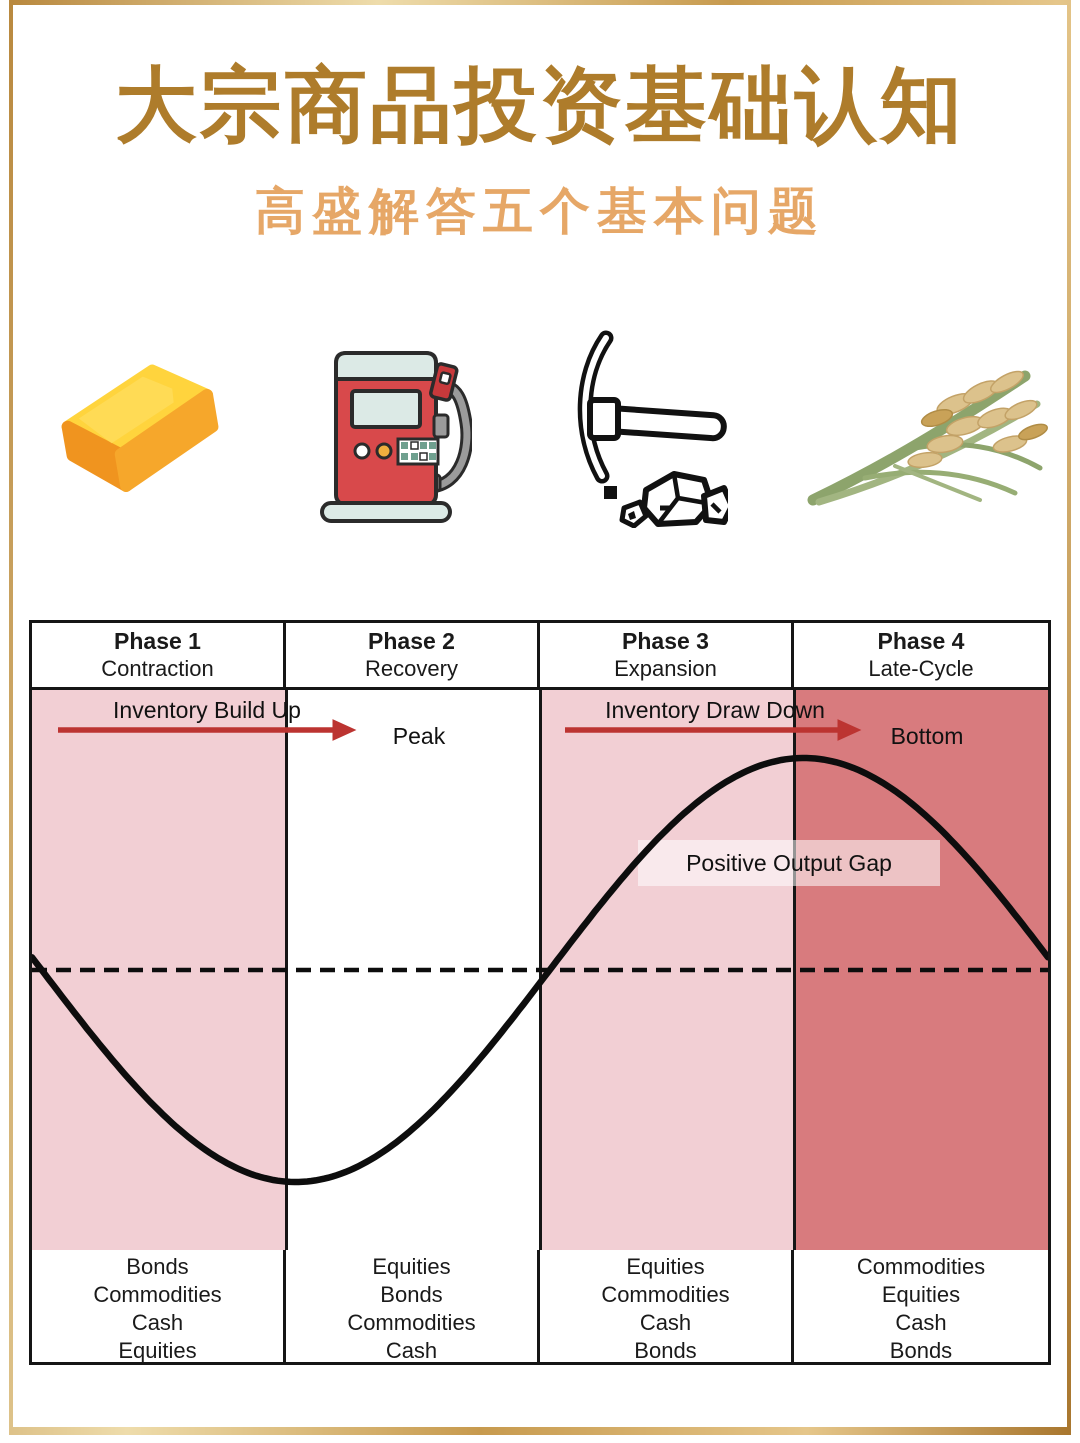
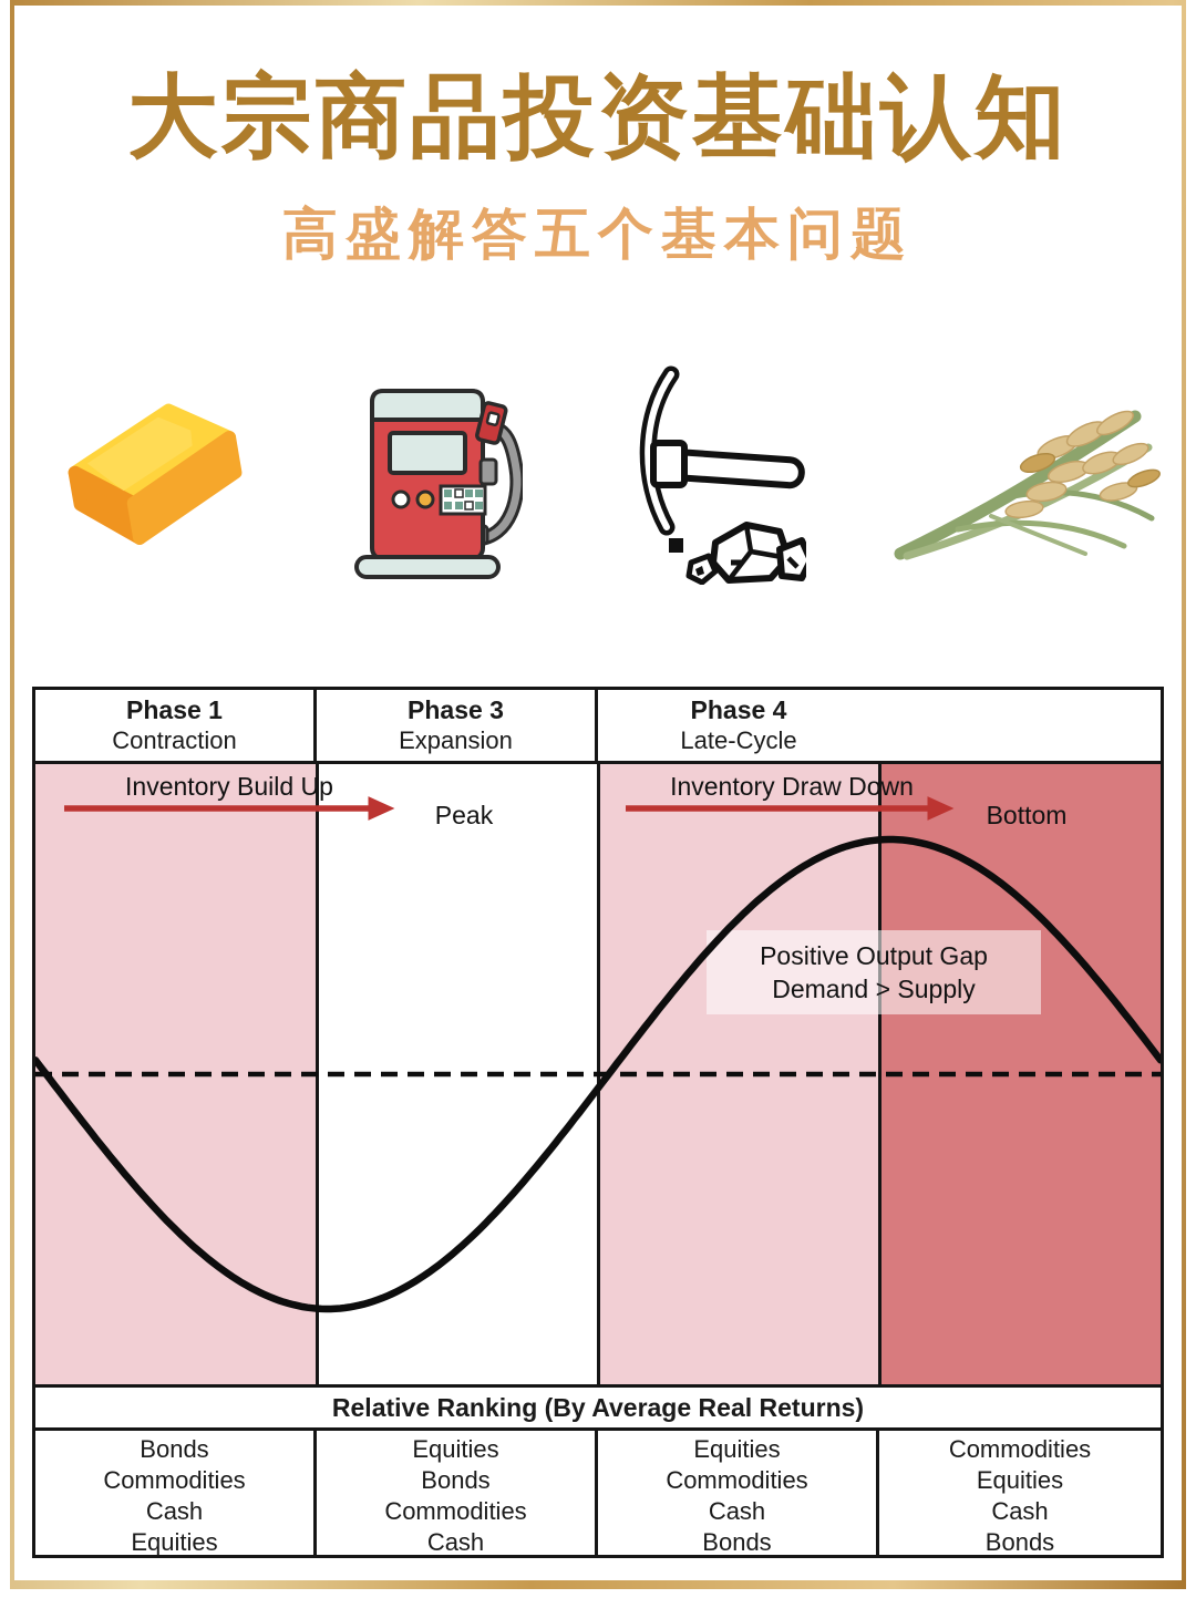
  大宗商品投资基础认知
  高盛解答五个基本问题
  Phase 1
  Contraction
- Phase 2
- Recovery
  Phase 3
  Expansion
  Phase 4
  Late-Cycle
  Inventory Build Up
  Peak
  Inventory Draw Down
  Bottom
  Positive Output Gap
+ Demand > Supply
+ Relative Ranking (By Average Real Returns)
  Bonds
  Commodities
  Cash
  Equities
  Equities
  Bonds
  Commodities
  Cash
  Equities
  Commodities
  Cash
  Bonds
  Commodities
  Equities
  Cash
  Bonds
